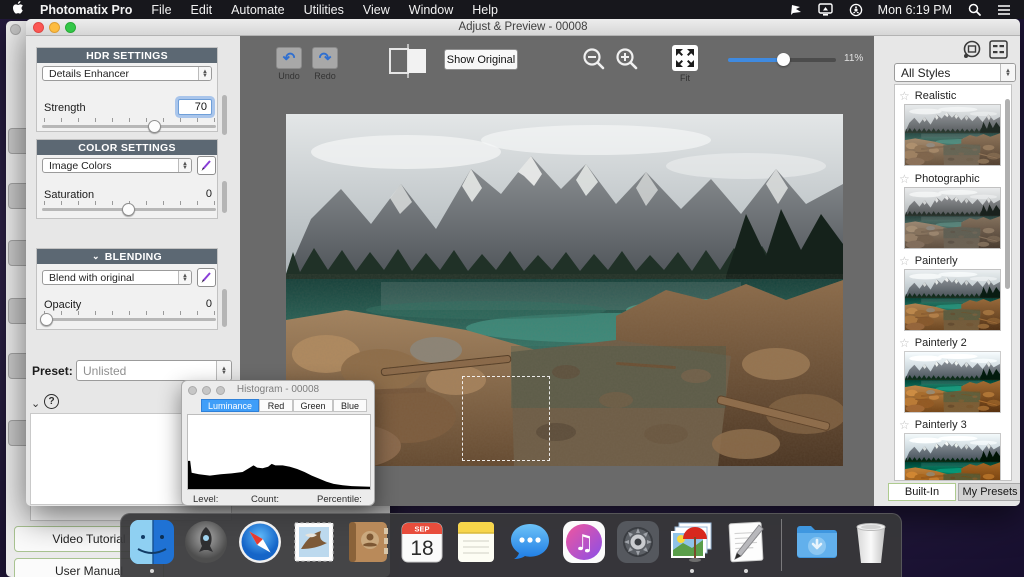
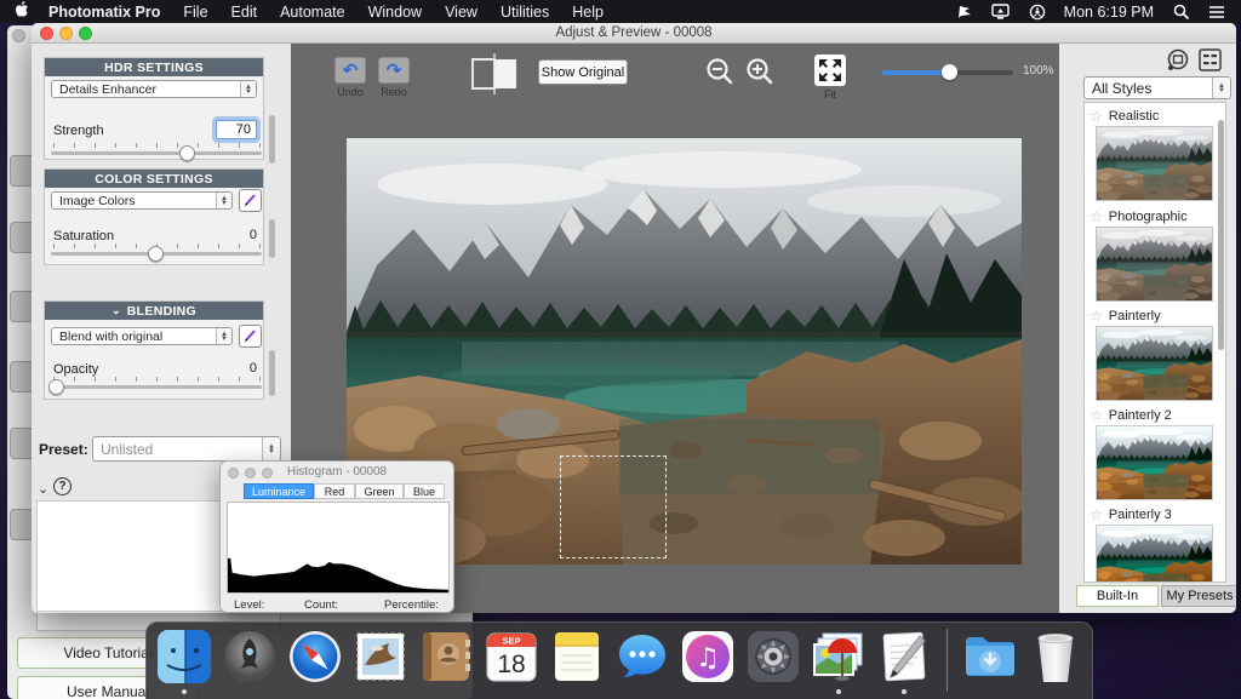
  Photomatix Pro
  File
  Edit
  Automate
- Utilities
+ Window
  View
- Window
+ Utilities
  Help
  Mon 6:19 PM
  Video Tutori
  User Manua
  Adjust & Preview - 00008
  HDR SETTINGS
  Details Enhancer
  Strength
  70
  COLOR SETTINGS
  Image Colors
  Saturation
  0
  ⌄
  BLENDING
  Blend with original
  Opacity
  0
  Preset:
  Unlisted
  ⌄
  ?
  ↶
  Undo
  ↷
  Redo
  Show Original
  Fit
- 11%
+ 100%
  All Styles
  ☆
  Realistic
  ☆
  Photographic
  ☆
  Painterly
  ☆
  Painterly 2
  ☆
  Painterly 3
  Built-In
  My Presets
  Histogram - 00008
  Luminance
  Red
  Green
  Blue
  Level:
  Count:
  Percentile:
  SEP
  18
  ♫
